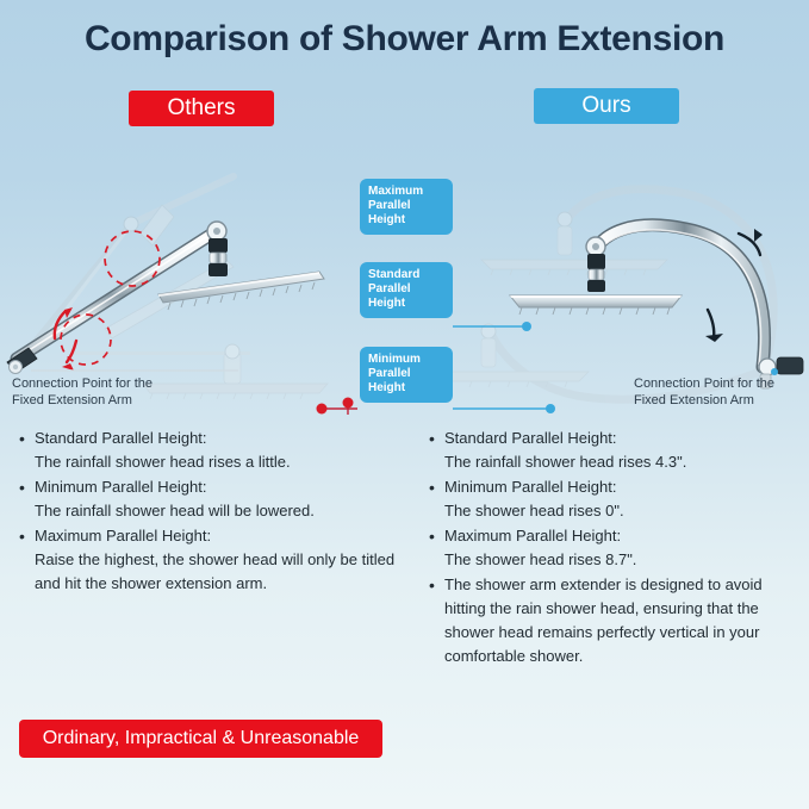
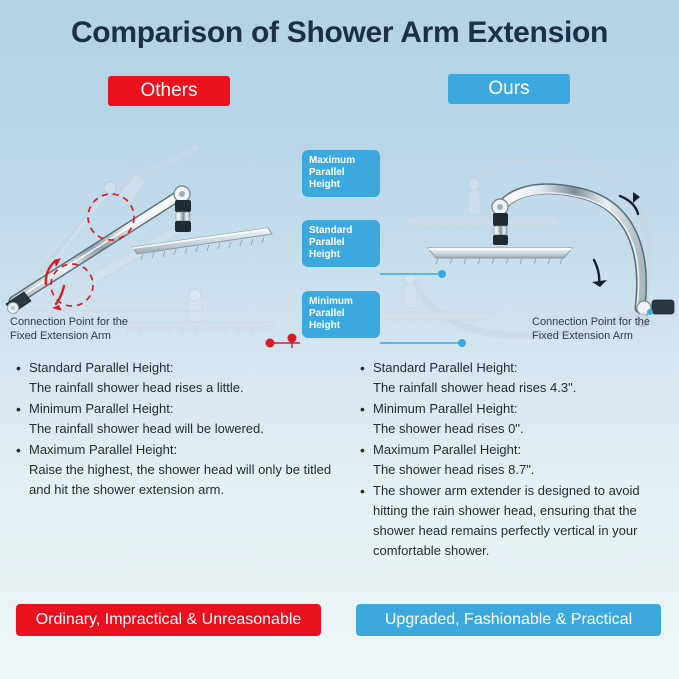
  Comparison of Shower Arm Extension
  Others
  Ours
  Maximum
  Parallel Height
  Standard
  Parallel Height
  Minimum
  Parallel Height
  Connection Point for the
  Fixed Extension Arm
  Connection Point for the
  Fixed Extension Arm
  •
  Standard Parallel Height:
  The rainfall shower head rises a little.
  •
  Minimum Parallel Height:
  The rainfall shower head will be lowered.
  •
  Maximum Parallel Height:
  Raise the highest, the shower head will only be titled and hit the shower extension arm.
  •
  Standard Parallel Height:
  The rainfall shower head rises 4.3".
  •
  Minimum Parallel Height:
  The shower head rises 0".
  •
  Maximum Parallel Height:
  The shower head rises 8.7".
  •
  The shower arm extender is designed to avoid hitting the rain shower head, ensuring that the shower head remains perfectly vertical in your comfortable shower.
  Ordinary, Impractical & Unreasonable
+ Upgraded, Fashionable & Practical
